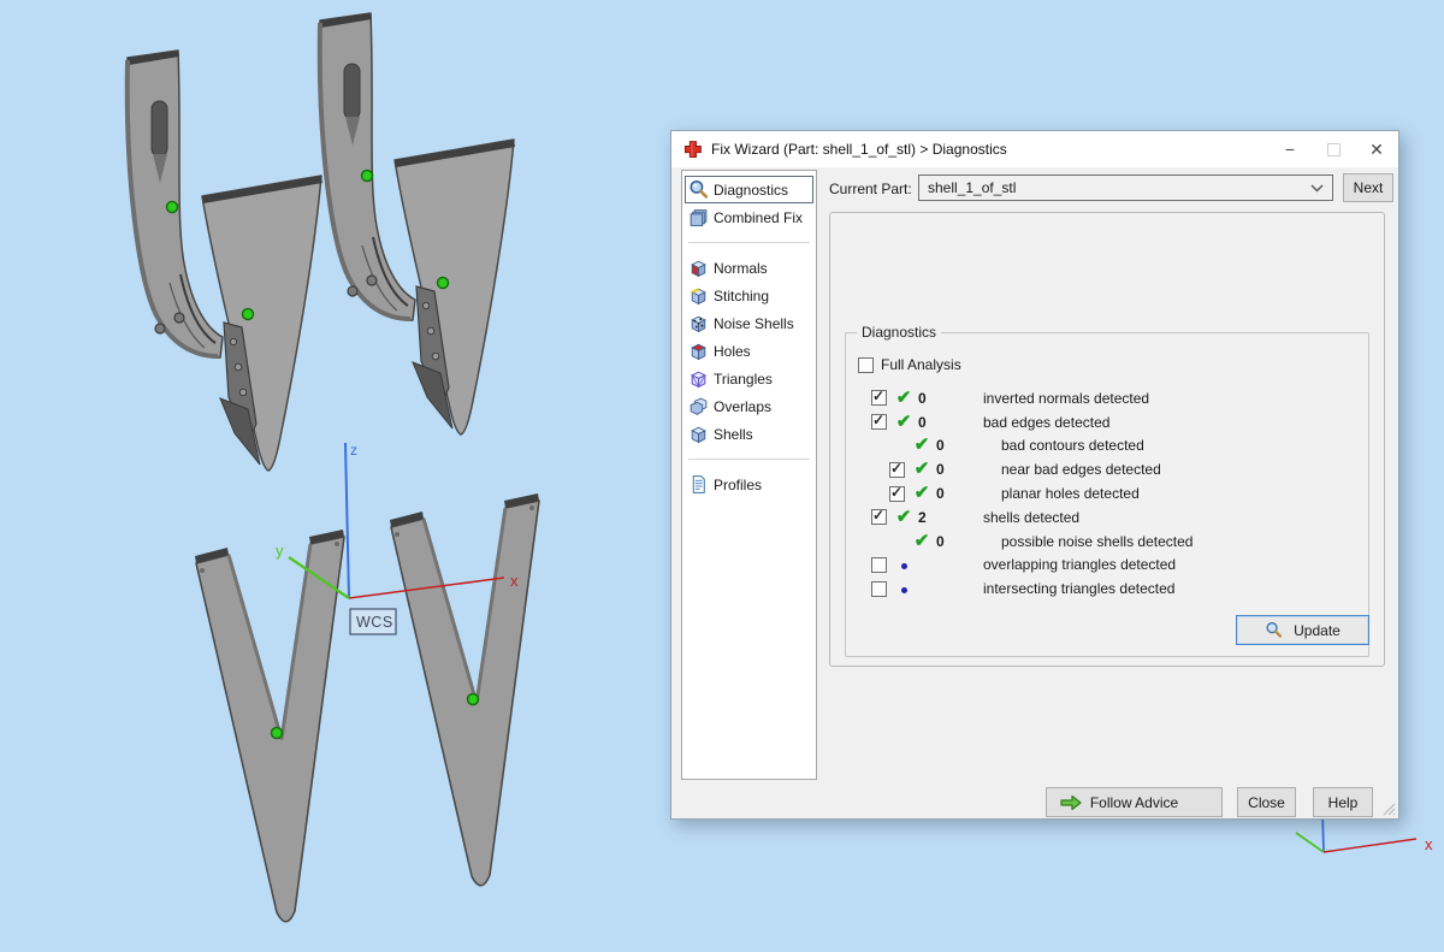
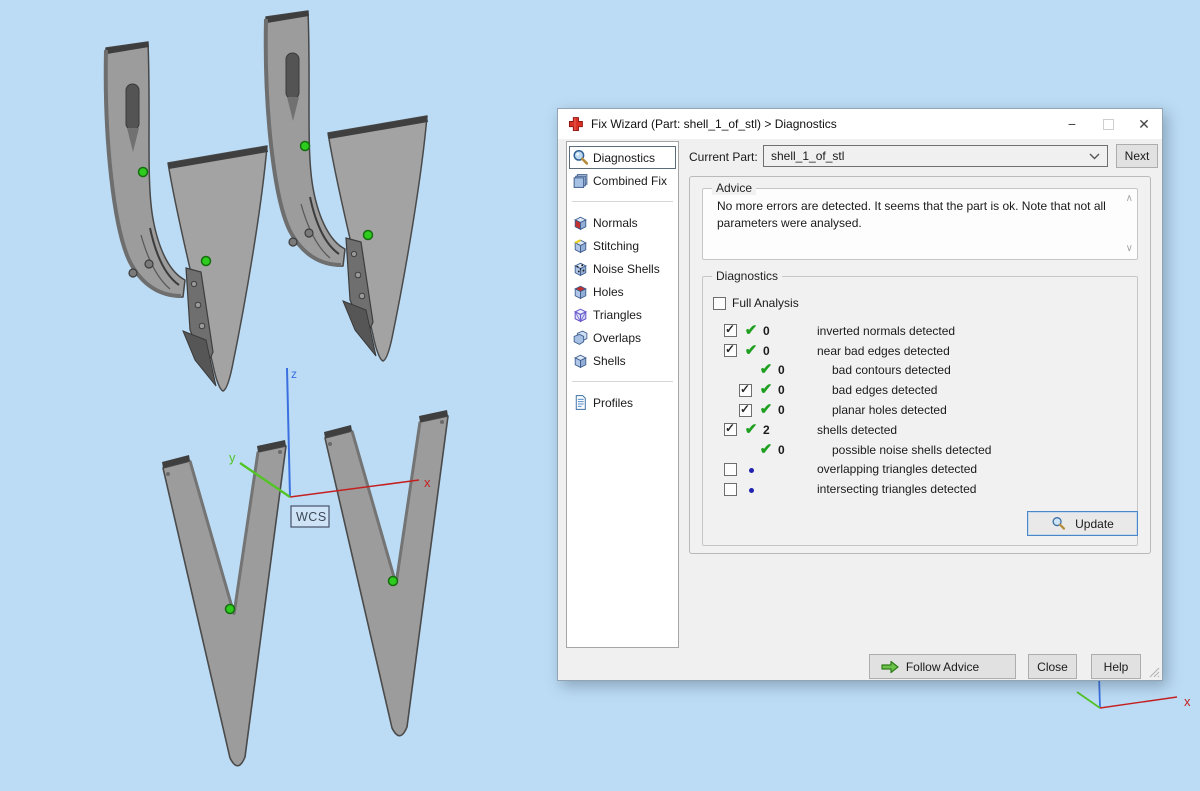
  z
  x
  y
  WCS
  x
  Fix Wizard (Part: shell_1_of_stl) > Diagnostics
  −
  ✕
  Diagnostics
  Combined Fix
  Normals
  Stitching
  Noise Shells
  Holes
  Triangles
  Overlaps
  Shells
  Profiles
  Current Part:
  shell_1_of_stl
  Next
+ Advice
+ No more errors are detected. It seems that the part is ok. Note that not all parameters were analysed.
  Diagnostics
  Full Analysis
  0
  inverted normals detected
  0
- bad edges detected
+ near bad edges detected
  0
  bad contours detected
  0
- near bad edges detected
+ bad edges detected
  0
  planar holes detected
  2
  shells detected
  0
  possible noise shells detected
  overlapping triangles detected
  intersecting triangles detected
  Update
  Follow Advice
  Close
  Help
